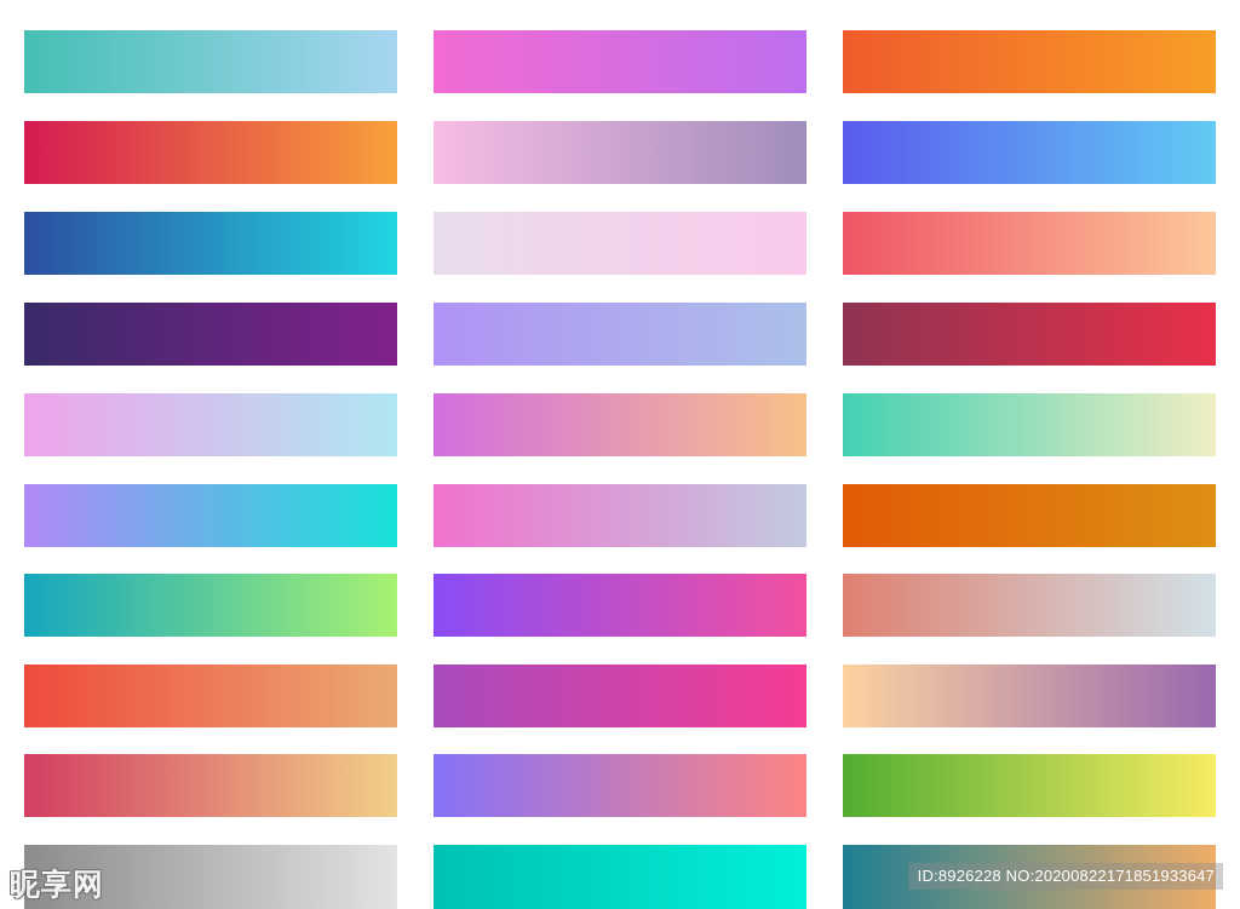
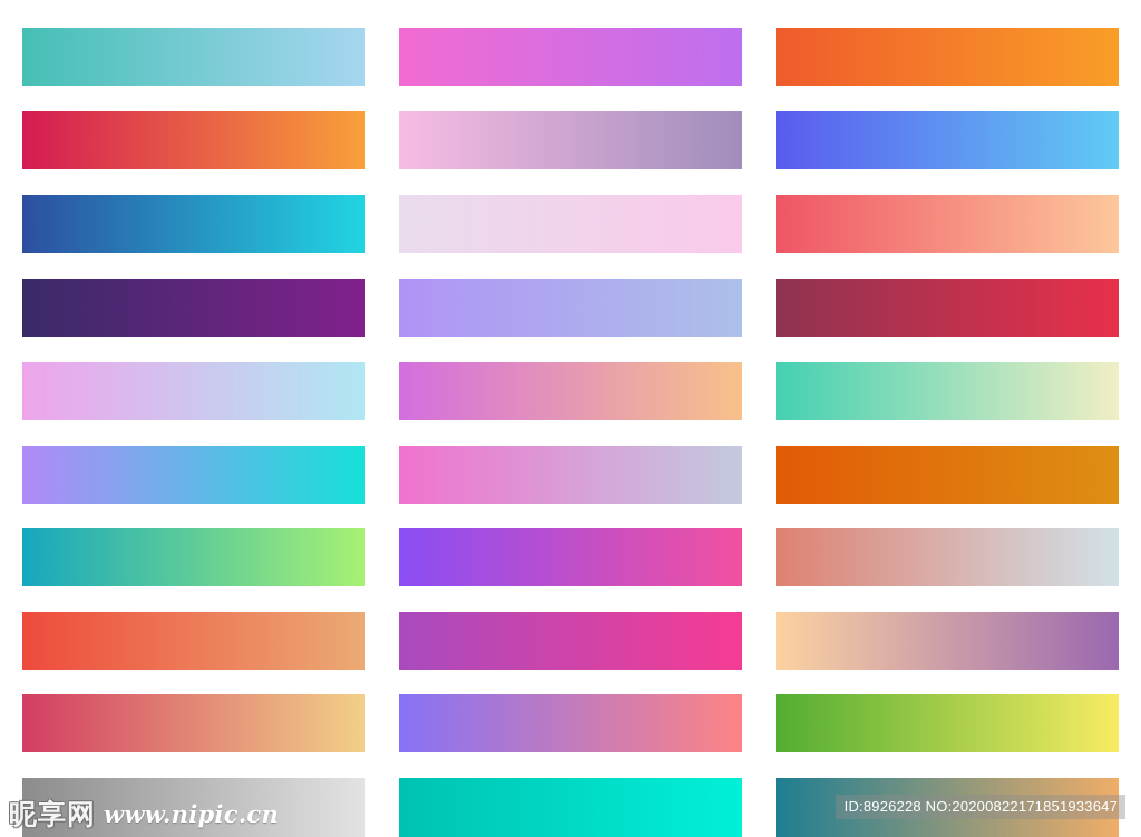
  昵享网
+ www.nipic.cn
  ID:8926228 NO:20200822171851933647
